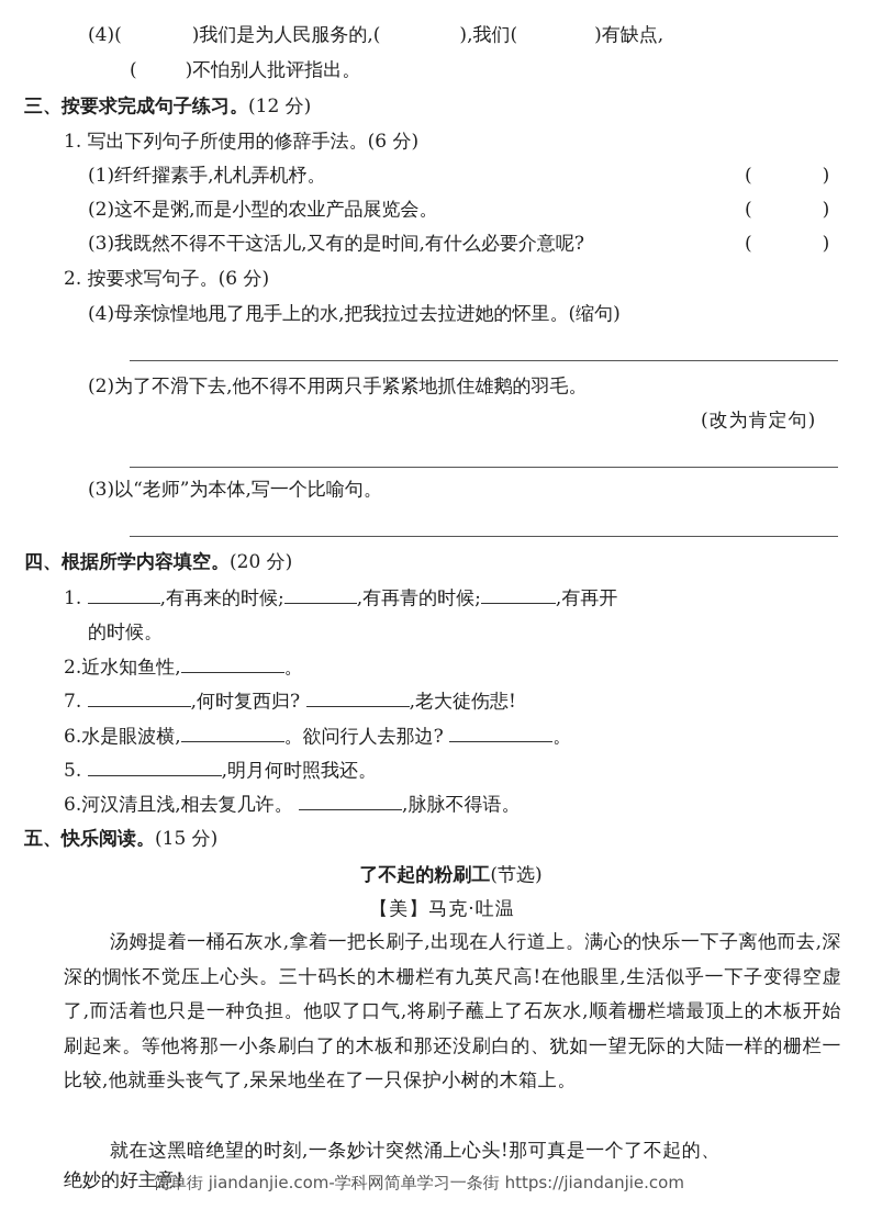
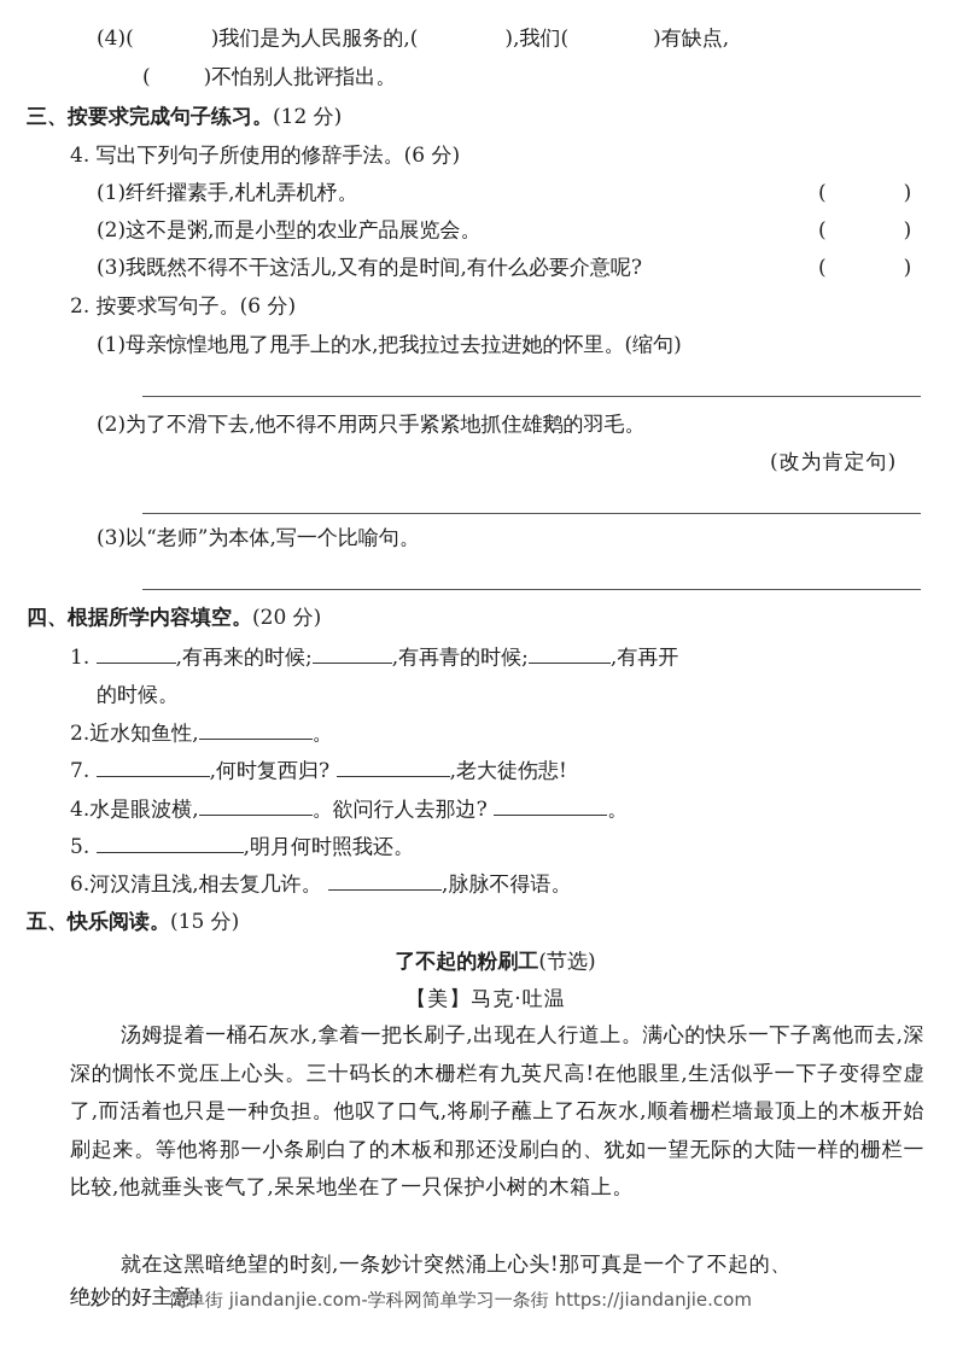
  (4)( )我们是为人民服务的,( ),我们( )有缺点,
  ( )不怕别人批评指出。
  三、按要求完成句子练习。(12 分)
- 1. 写出下列句子所使用的修辞手法。(6 分)
+ 4. 写出下列句子所使用的修辞手法。(6 分)
  (1)纤纤擢素手,札札弄机杼。
  ( )
  (2)这不是粥,而是小型的农业产品展览会。
  ( )
  (3)我既然不得不干这活儿,又有的是时间,有什么必要介意呢?
  ( )
  2. 按要求写句子。(6 分)
- (4)母亲惊惶地甩了甩手上的水,把我拉过去拉进她的怀里。(缩句)
+ (1)母亲惊惶地甩了甩手上的水,把我拉过去拉进她的怀里。(缩句)
  (2)为了不滑下去,他不得不用两只手紧紧地抓住雄鹅的羽毛。
  (改为肯定句)
  (3)以“老师”为本体,写一个比喻句。
  四、根据所学内容填空。(20 分)
  1. ,有再来的时候; ,有再青的时候; ,有再开
  的时候。
  2.近水知鱼性, 。
  7. ,何时复西归? ,老大徒伤悲!
- 6.水是眼波横, 。欲问行人去那边? 。
+ 4.水是眼波横, 。欲问行人去那边? 。
  5. ,明月何时照我还。
  6.河汉清且浅,相去复几许。 ,脉脉不得语。
  五、快乐阅读。(15 分)
  了不起的粉刷工(节选)
  【美】马克·吐温
  汤姆提着一桶石灰水,拿着一把长刷子,出现在人行道上。满心的快乐一下子离他而去,深深的惆怅不觉压上心头。三十码长的木栅栏有九英尺高!在他眼里,生活似乎一下子变得空虚了,而活着也只是一种负担。他叹了口气,将刷子蘸上了石灰水,顺着栅栏墙最顶上的木板开始刷起来。等他将那一小条刷白了的木板和那还没刷白的、犹如一望无际的大陆一样的栅栏一比较,他就垂头丧气了,呆呆地坐在了一只保护小树的木箱上。
  就在这黑暗绝望的时刻,一条妙计突然涌上心头!那可真是一个了不起的、
  绝妙的好主意!
  简单街 jiandanjie.com-学科网简单学习一条街 https://jiandanjie.com
